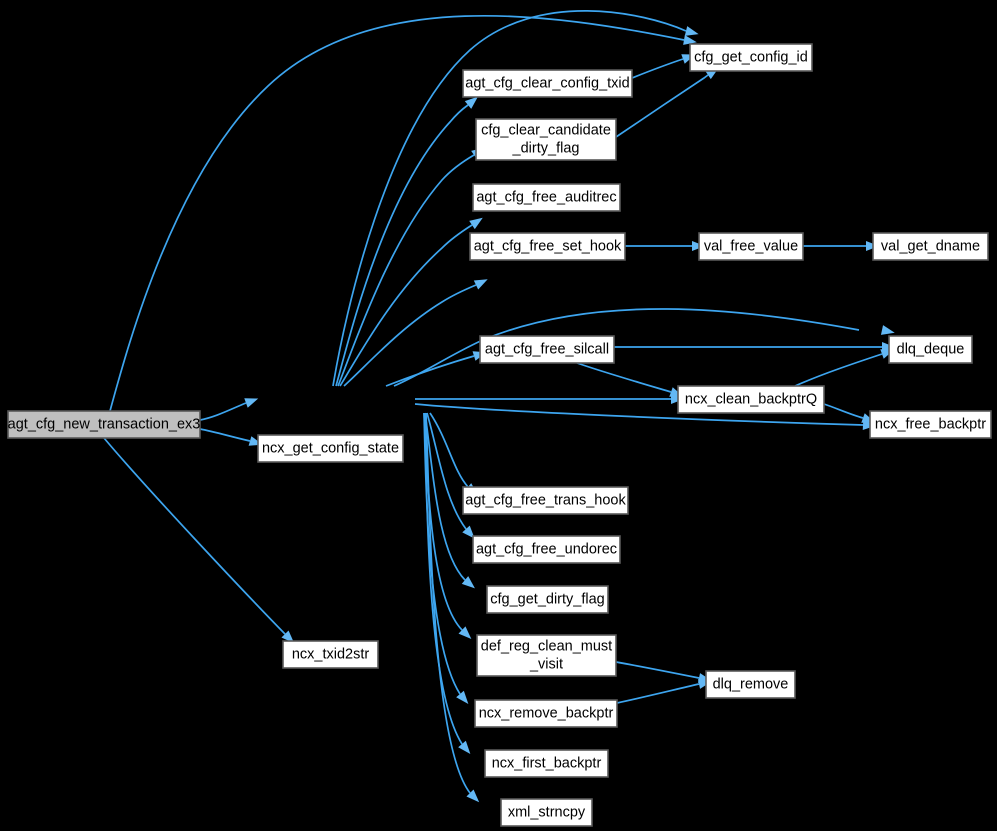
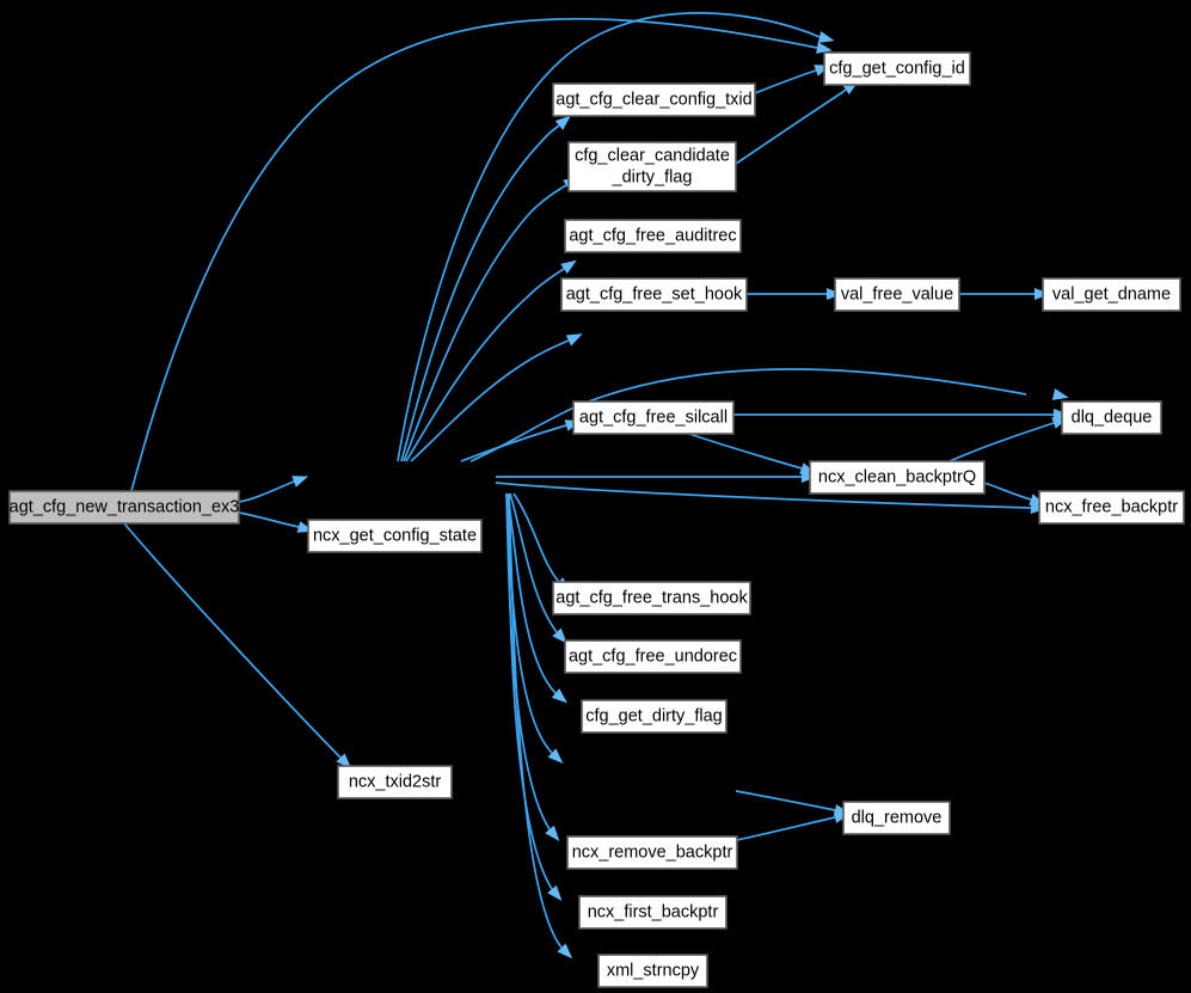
  agt_cfg_new_transaction_ex3
  ncx_get_config_state
  ncx_txid2str
  agt_cfg_clear_config_txid
  cfg_clear_candidate
  _dirty_flag
  agt_cfg_free_auditrec
  agt_cfg_free_set_hook
  agt_cfg_free_silcall
  agt_cfg_free_trans_hook
  agt_cfg_free_undorec
  cfg_get_dirty_flag
- def_reg_clean_must
- _visit
  ncx_remove_backptr
  ncx_first_backptr
  xml_strncpy
  cfg_get_config_id
  val_free_value
  val_get_dname
  dlq_deque
  ncx_clean_backptrQ
  ncx_free_backptr
  dlq_remove
